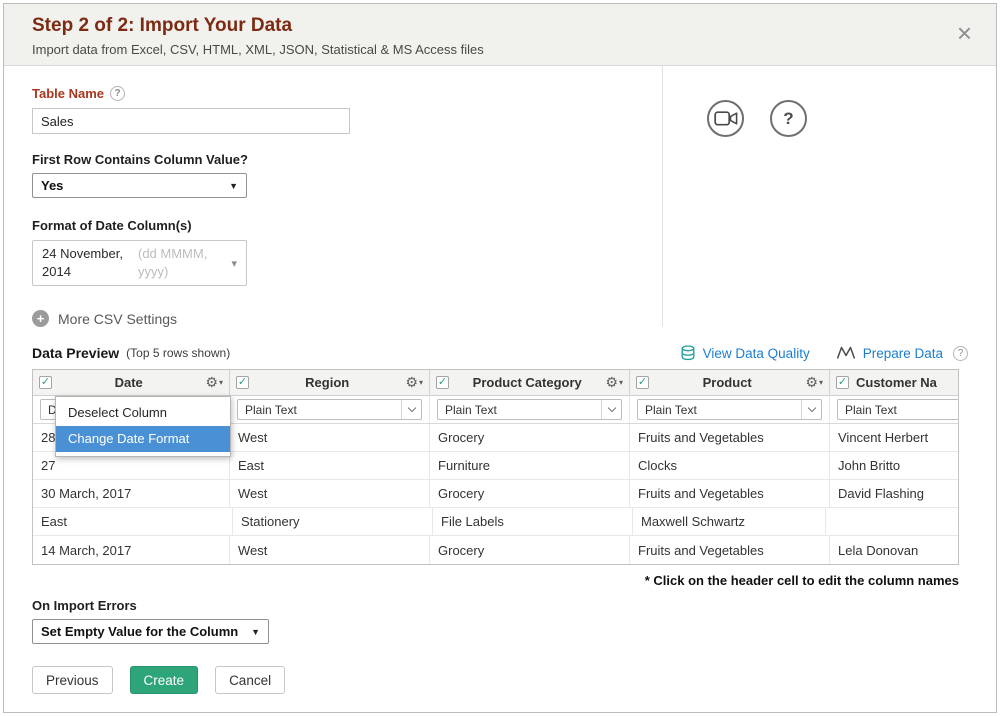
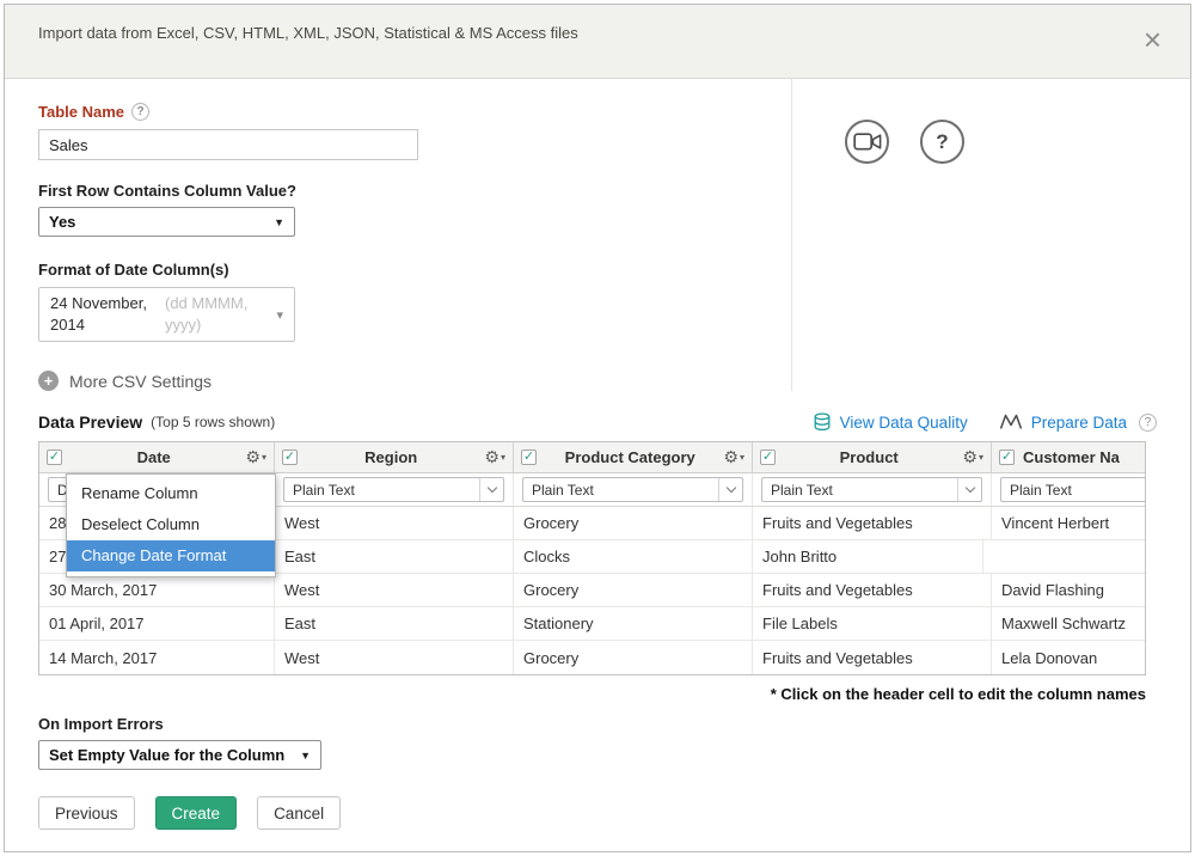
- Step 2 of 2: Import Your Data
  Import data from Excel, CSV, HTML, XML, JSON, Statistical & MS Access files
  ×
  Table Name
  ?
  Sales
  First Row Contains Column Value?
  Yes
  ▼
  Format of Date Column(s)
  24 November, 2014
  (dd MMMM, yyyy)
  ▾
  +
  More CSV Settings
  ?
  Data Preview
  (Top 5 rows shown)
  View Data Quality
  Prepare Data
  ?
  ✓
  Date
  ⚙
  ▾
  ✓
  Region
  ⚙
  ▾
  ✓
  Product Category
  ⚙
  ▾
  ✓
  Product
  ⚙
  ▾
  ✓
  Customer Na
  Plain Text
  Plain Text
  Plain Text
  Plain Text
  28
  West
  Grocery
  Fruits and Vegetables
  Vincent Herbert
  27
  East
- Furniture
  Clocks
  John Britto
  30 March, 2017
  West
  Grocery
  Fruits and Vegetables
  David Flashing
+ 01 April, 2017
  East
  Stationery
  File Labels
  Maxwell Schwartz
  14 March, 2017
  West
  Grocery
  Fruits and Vegetables
  Lela Donovan
+ Rename Column
  Deselect Column
  Change Date Format
  * Click on the header cell to edit the column names
  On Import Errors
  Set Empty Value for the Column
  ▼
  Previous
  Create
  Cancel
